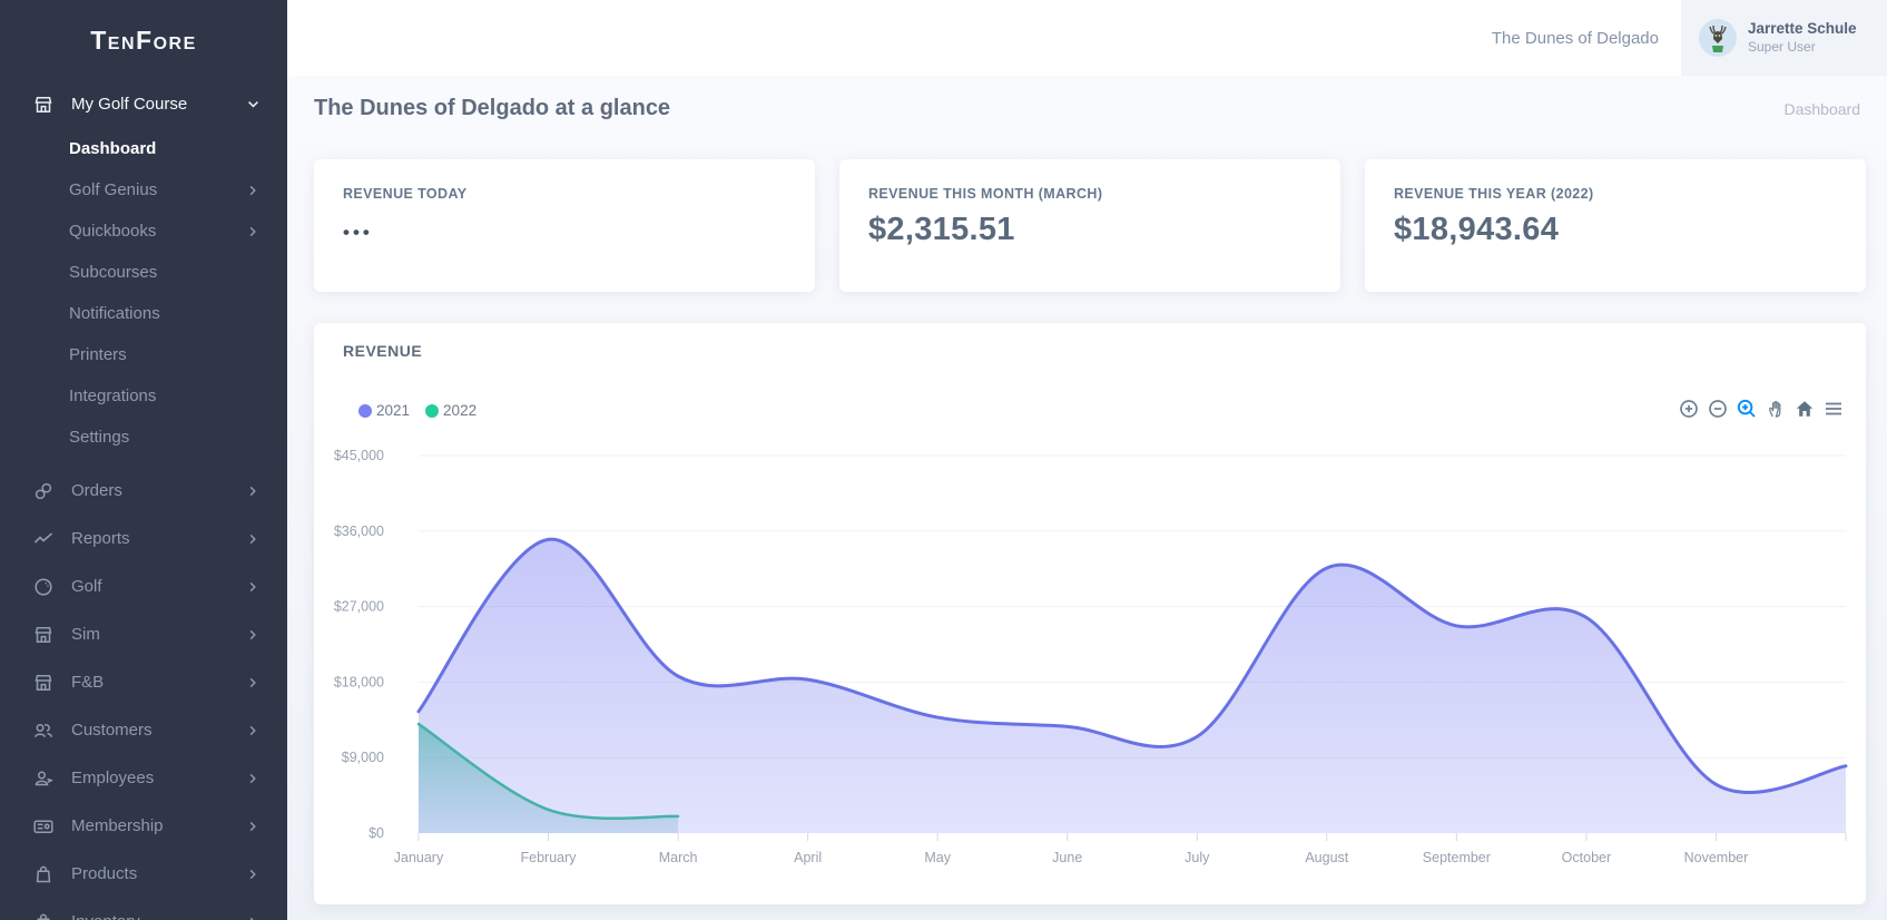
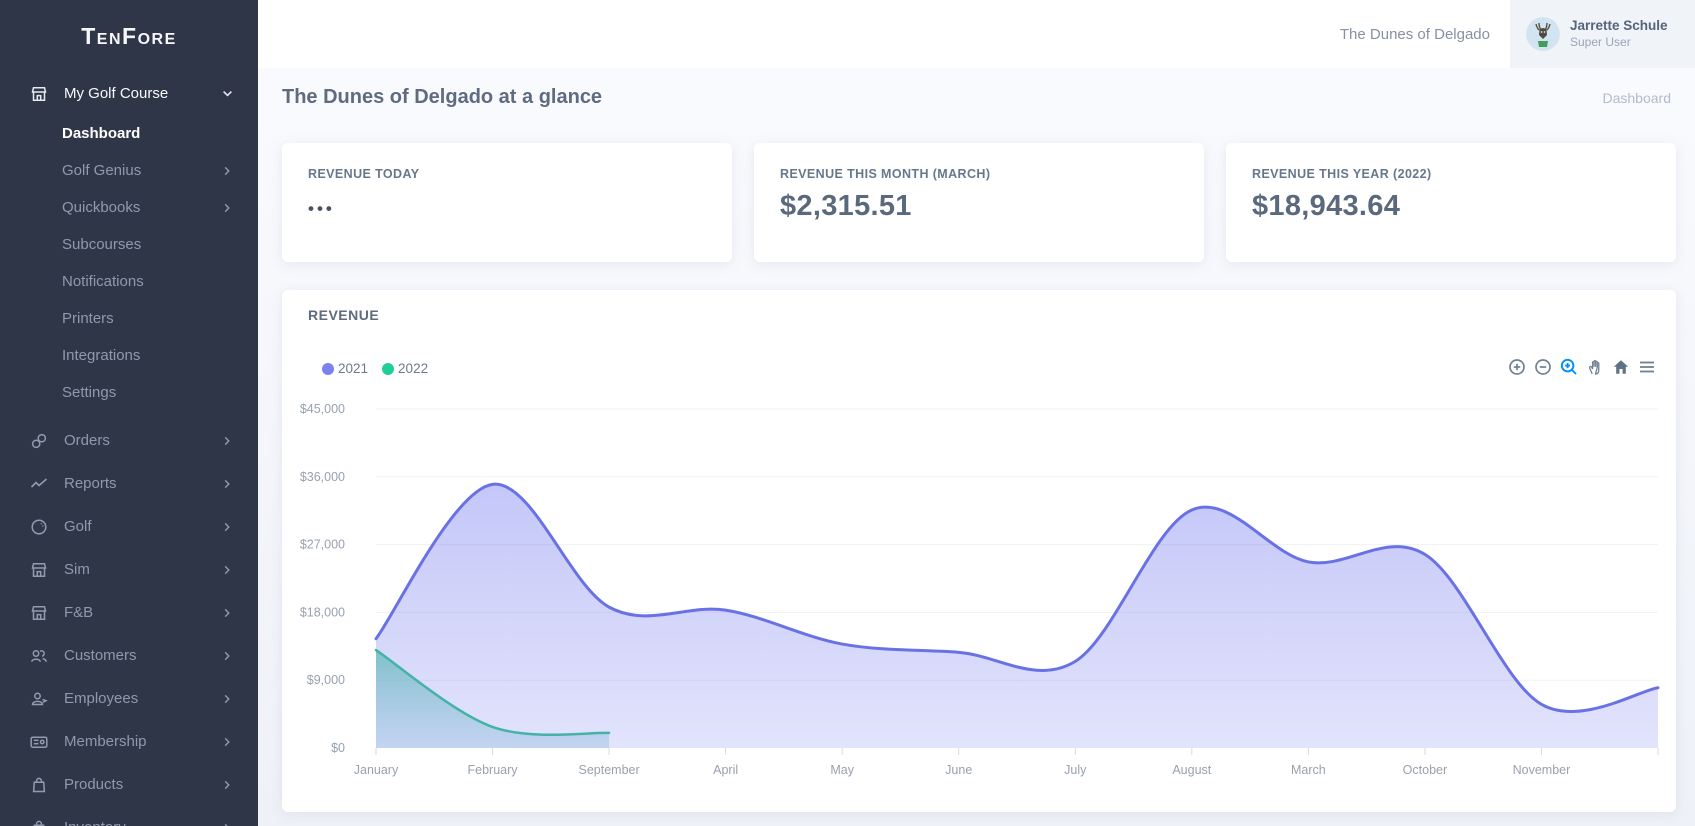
  TenFore
  My Golf Course
  Dashboard
  Golf Genius
  Quickbooks
  Subcourses
  Notifications
  Printers
  Integrations
  Settings
  Orders
  Reports
  Golf
  Sim
  F&B
  Customers
  Employees
  Membership
  Products
  The Dunes of Delgado
  Jarrette Schule
  Super User
  The Dunes of Delgado at a glance
  Dashboard
  REVENUE TODAY
  •••
  REVENUE THIS MONTH (MARCH)
  $2,315.51
  REVENUE THIS YEAR (2022)
  $18,943.64
  REVENUE
  2021
  2022
  $45,000
  $36,000
  $27,000
  $18,000
  $9,000
  $0
  January
  February
- March
+ September
  April
  May
  June
  July
  August
- September
+ March
  October
  November
